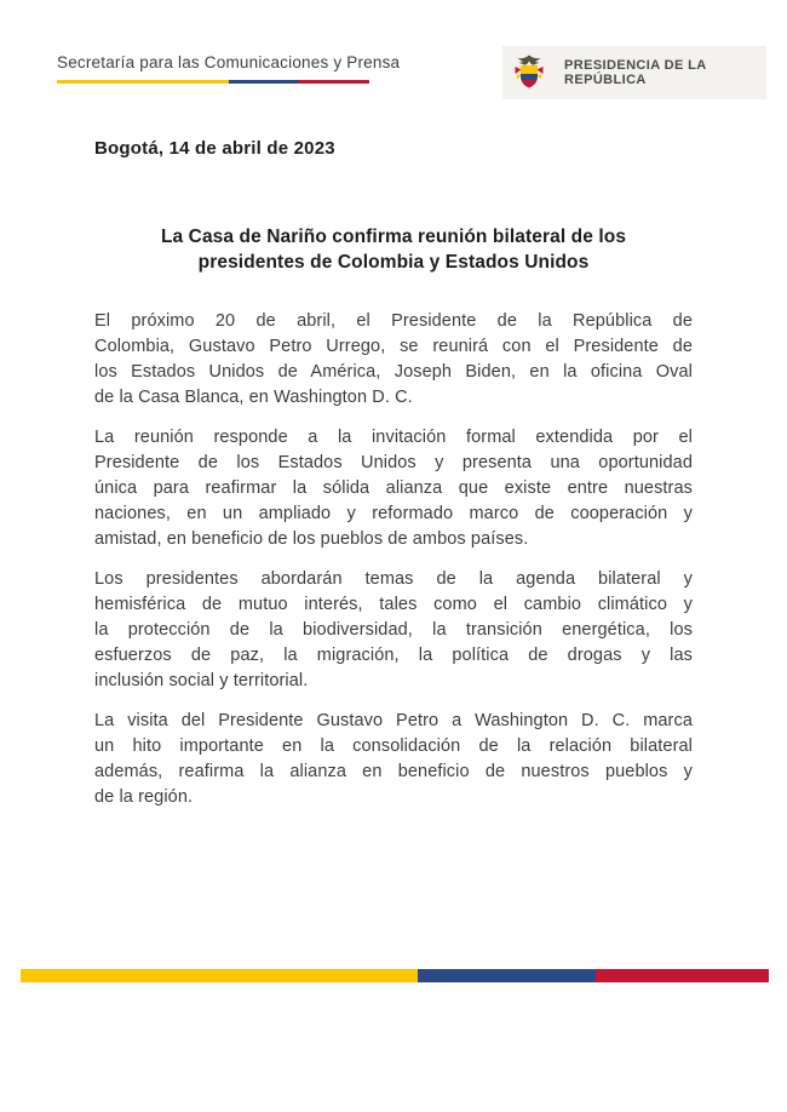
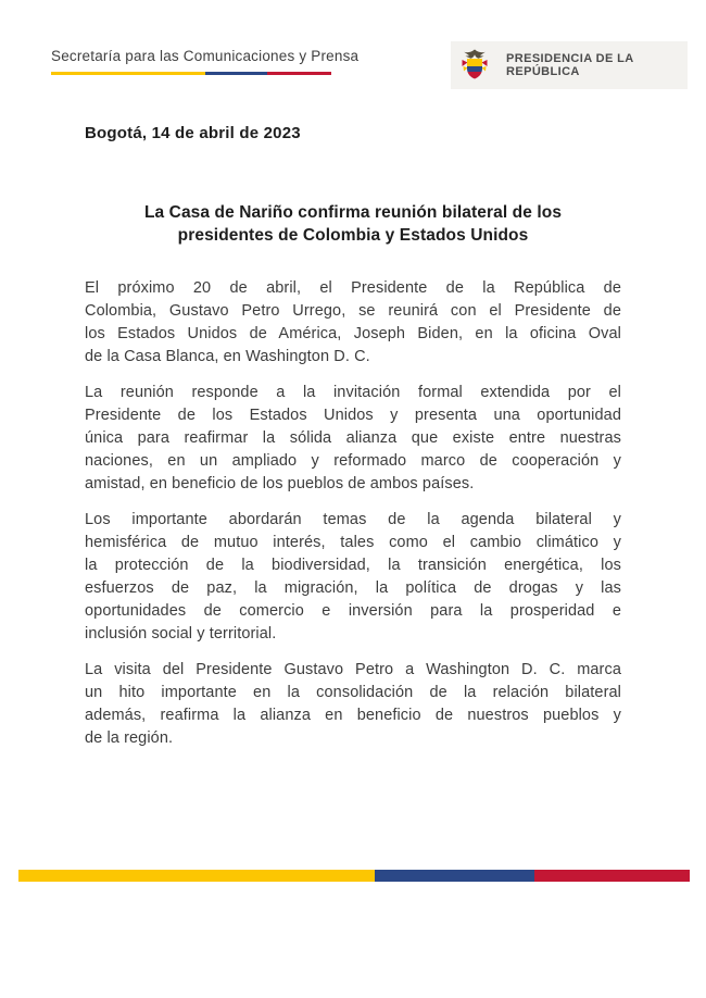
  Secretaría para las Comunicaciones y Prensa
  PRESIDENCIA DE LA REPÚBLICA
  Bogotá, 14 de abril de 2023
  La Casa de Nariño confirma reunión bilateral de los
  presidentes de Colombia y Estados Unidos
  El próximo 20 de abril, el Presidente de la República de
  Colombia, Gustavo Petro Urrego, se reunirá con el Presidente de
  los Estados Unidos de América, Joseph Biden, en la oficina Oval
  de la Casa Blanca, en Washington D. C.
  La reunión responde a la invitación formal extendida por el
  Presidente de los Estados Unidos y presenta una oportunidad
  única para reafirmar la sólida alianza que existe entre nuestras
  naciones, en un ampliado y reformado marco de cooperación y
  amistad, en beneficio de los pueblos de ambos países.
- Los presidentes abordarán temas de la agenda bilateral y
+ Los importante abordarán temas de la agenda bilateral y
  hemisférica de mutuo interés, tales como el cambio climático y
  la protección de la biodiversidad, la transición energética, los
  esfuerzos de paz, la migración, la política de drogas y las
+ oportunidades de comercio e inversión para la prosperidad e
  inclusión social y territorial.
  La visita del Presidente Gustavo Petro a Washington D. C. marca
  un hito importante en la consolidación de la relación bilateral
  además, reafirma la alianza en beneficio de nuestros pueblos y
  de la región.
